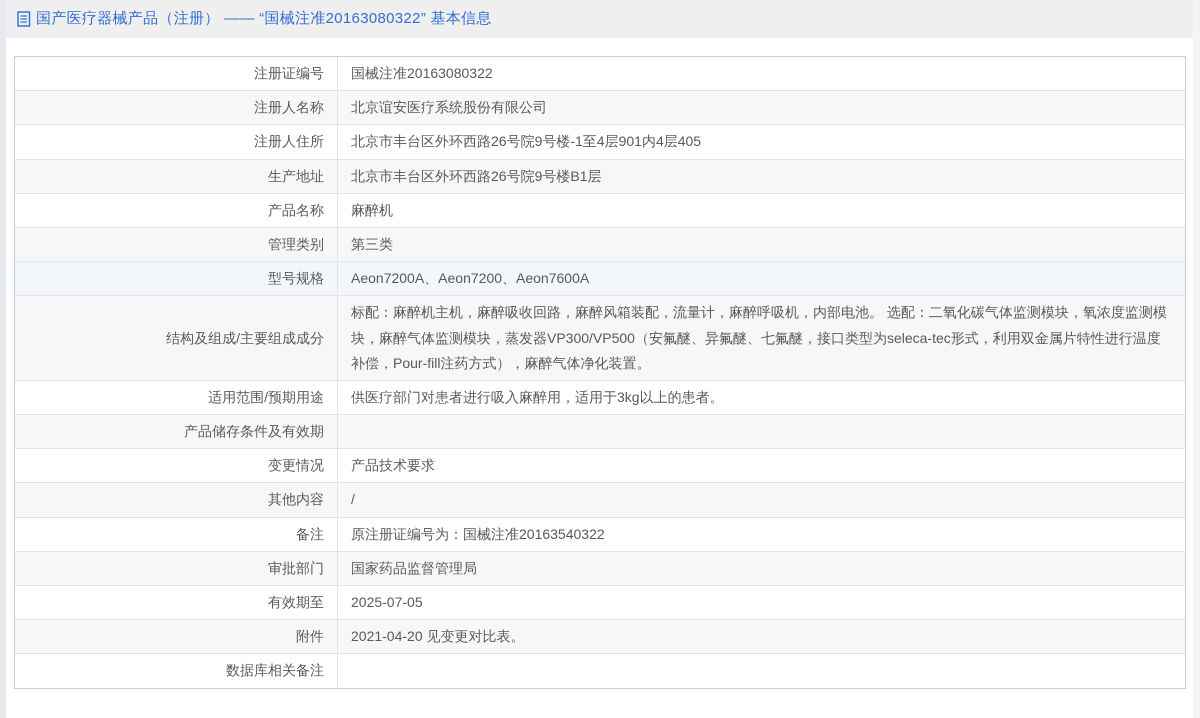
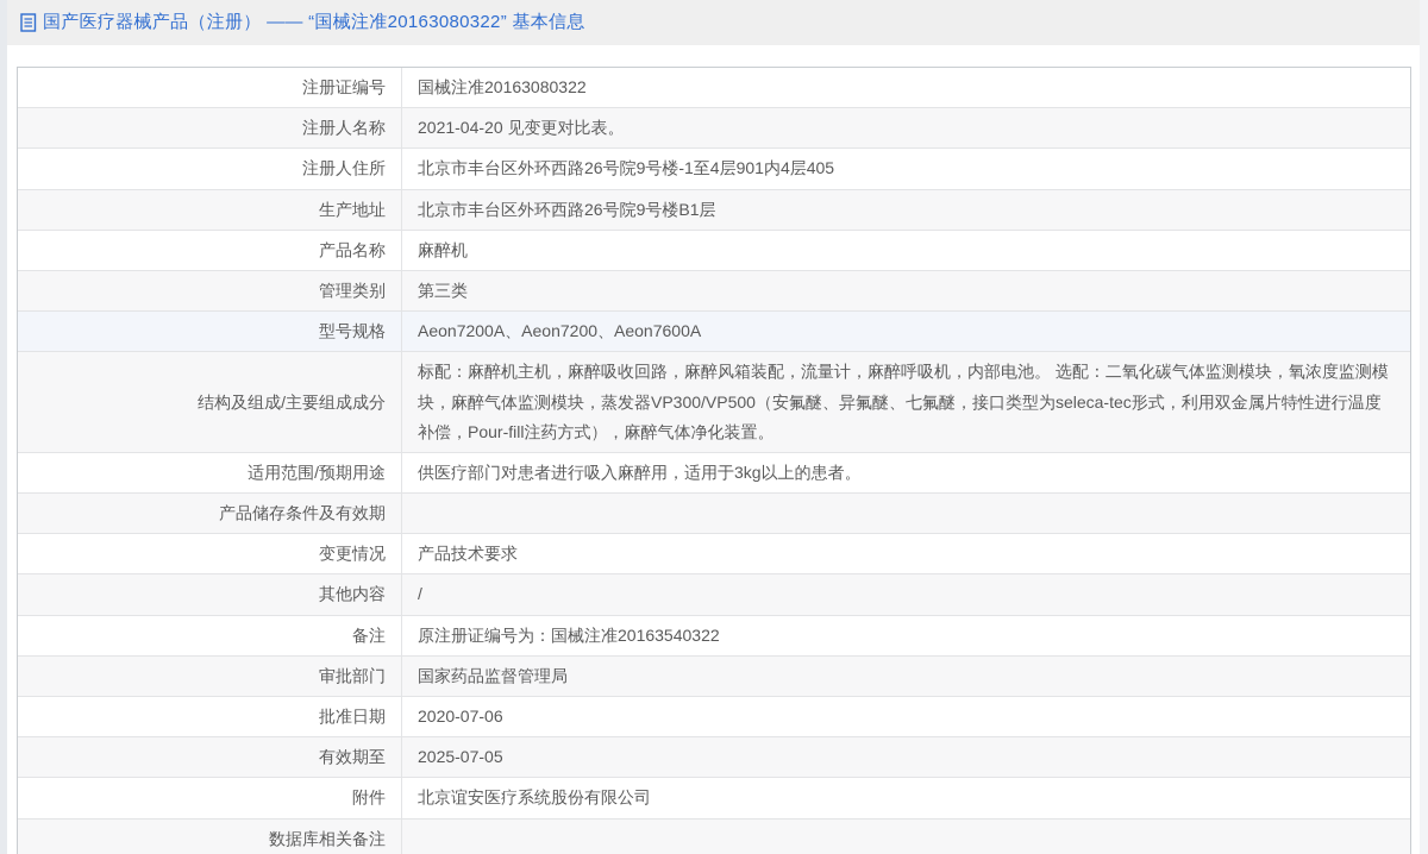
  国产医疗器械产品（注册） —— “国械注准20163080322” 基本信息
  注册证编号
  国械注准20163080322
  注册人名称
- 北京谊安医疗系统股份有限公司
+ 2021-04-20 见变更对比表。
  注册人住所
  北京市丰台区外环西路26号院9号楼-1至4层901内4层405
  生产地址
  北京市丰台区外环西路26号院9号楼B1层
  产品名称
  麻醉机
  管理类别
  第三类
  型号规格
  Aeon7200A、Aeon7200、Aeon7600A
  结构及组成/主要组成成分
  标配：麻醉机主机，麻醉吸收回路，麻醉风箱装配，流量计，麻醉呼吸机，内部电池。 选配：二氧化碳气体监测模块，氧浓度监测模块，麻醉气体监测模块，蒸发器VP300/VP500（安氟醚、异氟醚、七氟醚，接口类型为seleca-tec形式，利用双金属片特性进行温度补偿，Pour-fill注药方式），麻醉气体净化装置。
  适用范围/预期用途
  供医疗部门对患者进行吸入麻醉用，适用于3kg以上的患者。
  产品储存条件及有效期
  变更情况
  产品技术要求
  其他内容
  /
  备注
  原注册证编号为：国械注准20163540322
  审批部门
  国家药品监督管理局
+ 批准日期
+ 2020-07-06
  有效期至
  2025-07-05
  附件
- 2021-04-20 见变更对比表。
+ 北京谊安医疗系统股份有限公司
  数据库相关备注
